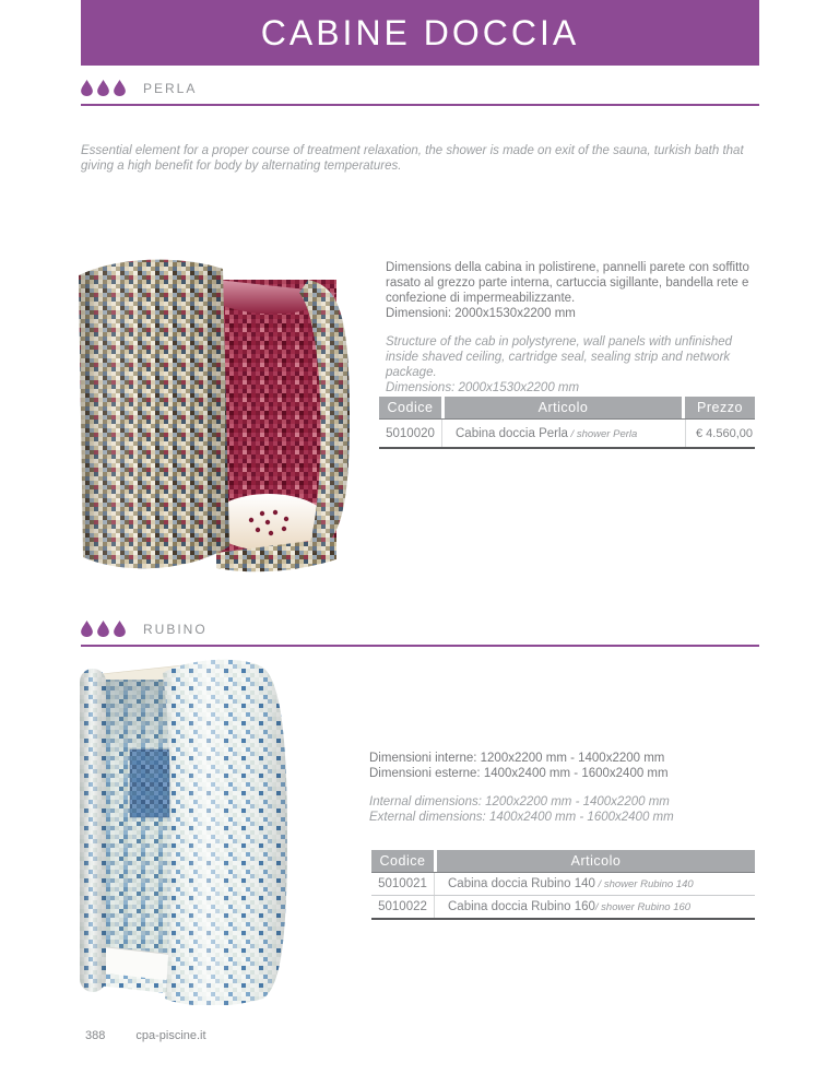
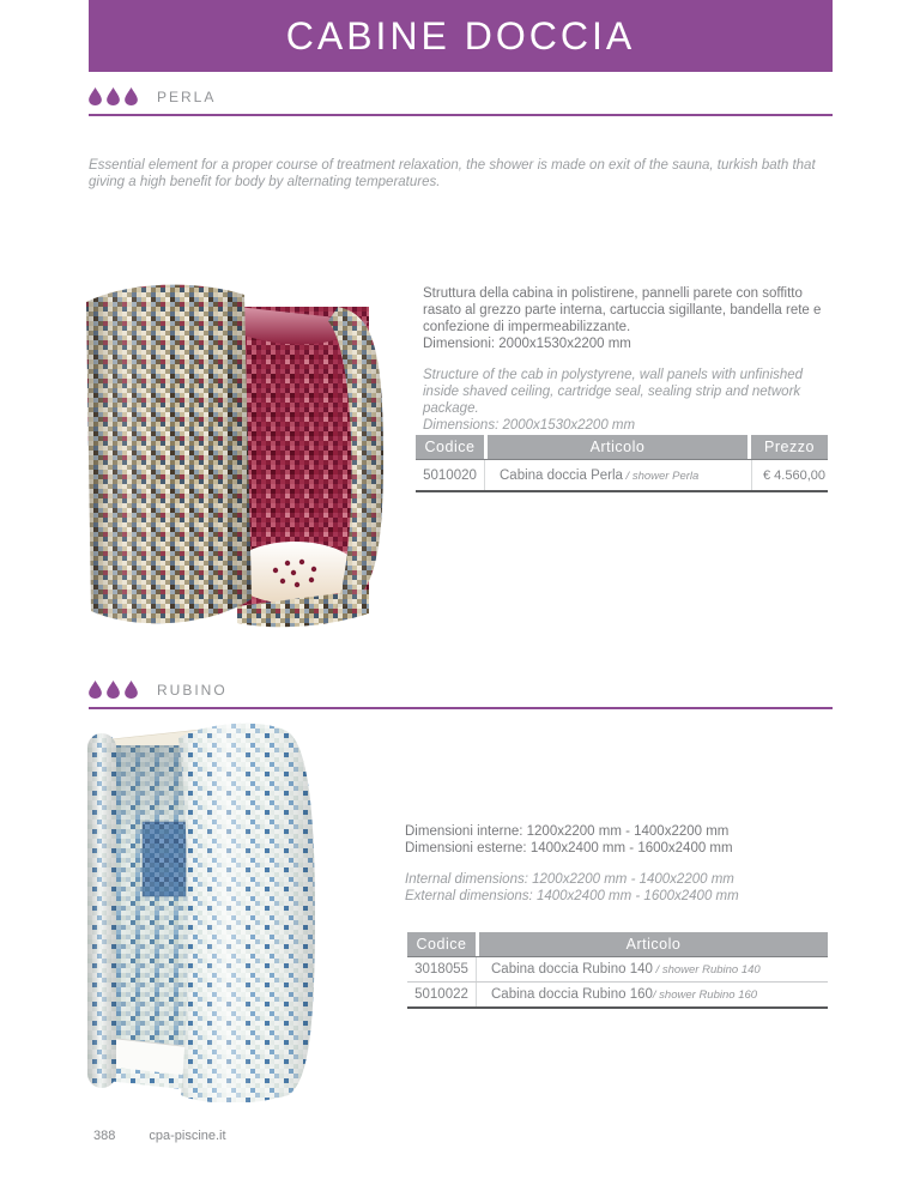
  CABINE DOCCIA
  PERLA
  Essential element for a proper course of treatment relaxation, the shower is made on exit of the sauna, turkish bath that giving a high benefit for body by alternating temperatures.
- Dimensions della cabina in polistirene, pannelli parete con soffitto rasato al grezzo parte interna, cartuccia sigillante, bandella rete e confezione di impermeabilizzante.
+ Struttura della cabina in polistirene, pannelli parete con soffitto rasato al grezzo parte interna, cartuccia sigillante, bandella rete e confezione di impermeabilizzante.
  Dimensioni: 2000x1530x2200 mm
  Structure of the cab in polystyrene, wall panels with unfinished inside shaved ceiling, cartridge seal, sealing strip and network package.
  Dimensions: 2000x1530x2200 mm
  Codice
  Articolo
  Prezzo
  5010020
  Cabina doccia Perla / shower Perla
  € 4.560,00
  RUBINO
  Dimensioni interne: 1200x2200 mm - 1400x2200 mm
  Dimensioni esterne: 1400x2400 mm - 1600x2400 mm
  Internal dimensions: 1200x2200 mm - 1400x2200 mm
  External dimensions: 1400x2400 mm - 1600x2400 mm
  Codice
  Articolo
- 5010021
+ 3018055
  Cabina doccia Rubino 140 / shower Rubino 140
  5010022
  Cabina doccia Rubino 160/ shower Rubino 160
  388
  cpa-piscine.it
